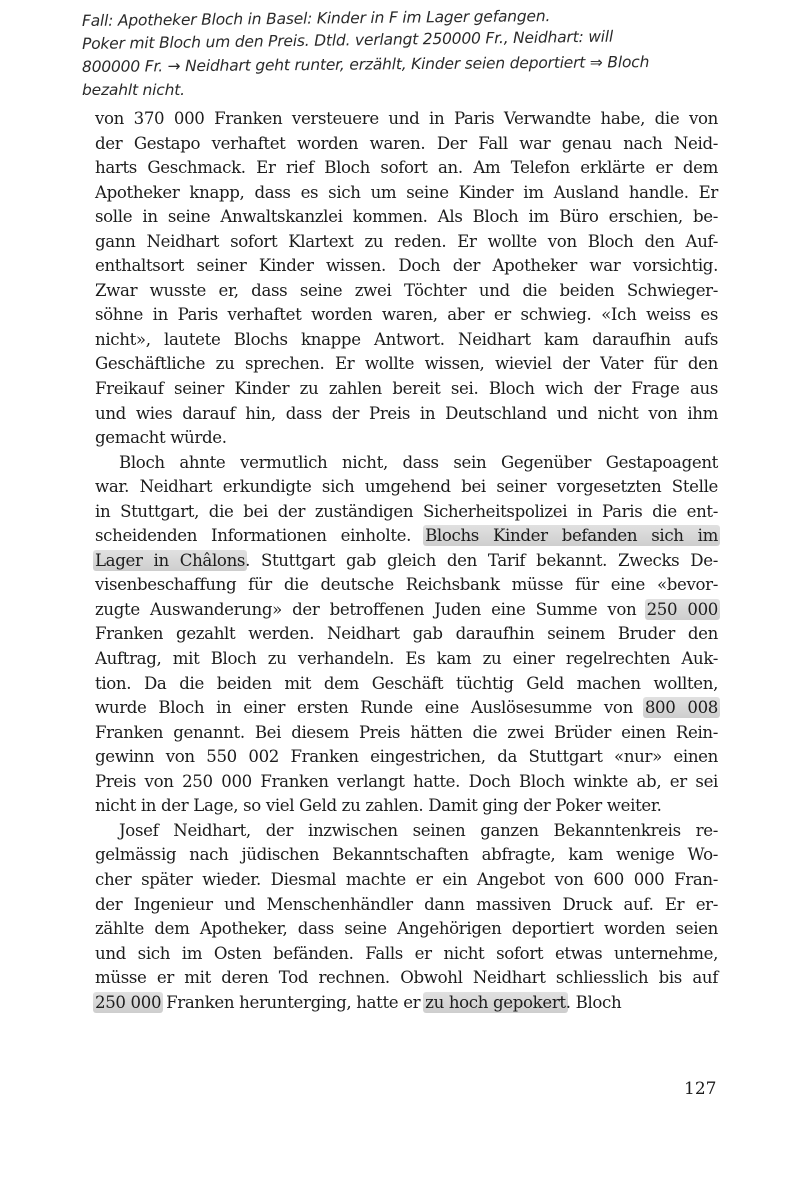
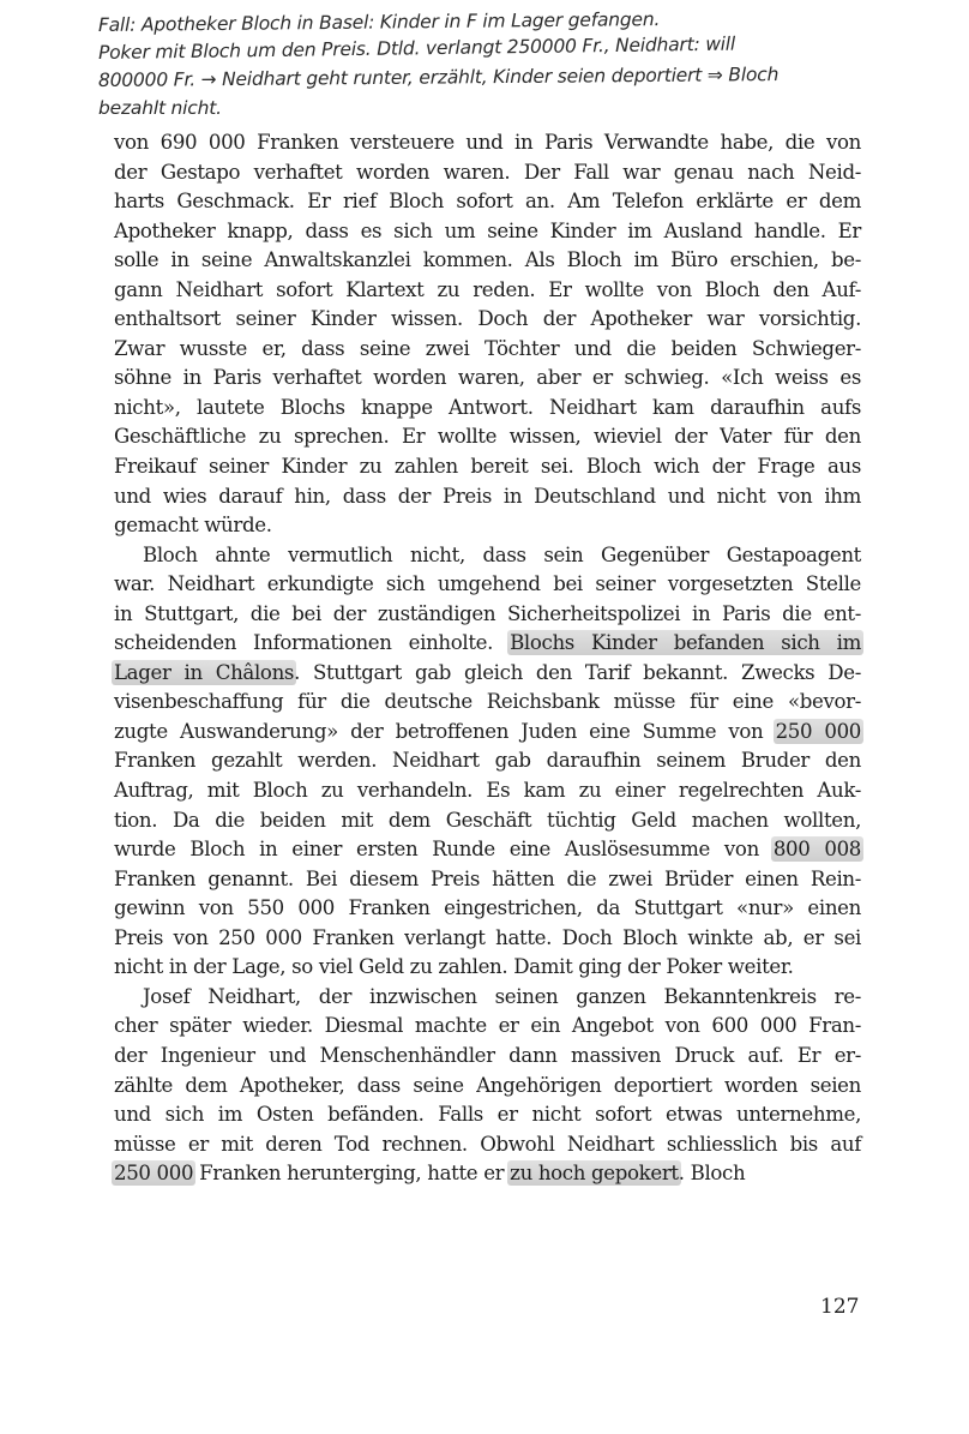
  Fall: Apotheker Bloch in Basel: Kinder in F im Lager gefangen.
  Poker mit Bloch um den Preis. Dtld. verlangt 250000 Fr., Neidhart: will
  800000 Fr. → Neidhart geht runter, erzählt, Kinder seien deportiert ⇒ Bloch
  bezahlt nicht.
- von 370 000 Franken versteuere und in Paris Verwandte habe, die von
+ von 690 000 Franken versteuere und in Paris Verwandte habe, die von
  der Gestapo verhaftet worden waren. Der Fall war genau nach Neid-
  harts Geschmack. Er rief Bloch sofort an. Am Telefon erklärte er dem
  Apotheker knapp, dass es sich um seine Kinder im Ausland handle. Er
  solle in seine Anwaltskanzlei kommen. Als Bloch im Büro erschien, be-
  gann Neidhart sofort Klartext zu reden. Er wollte von Bloch den Auf-
  enthaltsort seiner Kinder wissen. Doch der Apotheker war vorsichtig.
  Zwar wusste er, dass seine zwei Töchter und die beiden Schwieger-
  söhne in Paris verhaftet worden waren, aber er schwieg. «Ich weiss es
  nicht», lautete Blochs knappe Antwort. Neidhart kam daraufhin aufs
  Geschäftliche zu sprechen. Er wollte wissen, wieviel der Vater für den
  Freikauf seiner Kinder zu zahlen bereit sei. Bloch wich der Frage aus
  und wies darauf hin, dass der Preis in Deutschland und nicht von ihm
  gemacht würde.
  Bloch ahnte vermutlich nicht, dass sein Gegenüber Gestapoagent
  war. Neidhart erkundigte sich umgehend bei seiner vorgesetzten Stelle
  in Stuttgart, die bei der zuständigen Sicherheitspolizei in Paris die ent-
  scheidenden Informationen einholte. Blochs Kinder befanden sich im
  Lager in Châlons. Stuttgart gab gleich den Tarif bekannt. Zwecks De-
  visenbeschaffung für die deutsche Reichsbank müsse für eine «bevor-
  zugte Auswanderung» der betroffenen Juden eine Summe von 250 000
  Franken gezahlt werden. Neidhart gab daraufhin seinem Bruder den
  Auftrag, mit Bloch zu verhandeln. Es kam zu einer regelrechten Auk-
  tion. Da die beiden mit dem Geschäft tüchtig Geld machen wollten,
  wurde Bloch in einer ersten Runde eine Auslösesumme von 800 008
  Franken genannt. Bei diesem Preis hätten die zwei Brüder einen Rein-
- gewinn von 550 002 Franken eingestrichen, da Stuttgart «nur» einen
+ gewinn von 550 000 Franken eingestrichen, da Stuttgart «nur» einen
  Preis von 250 000 Franken verlangt hatte. Doch Bloch winkte ab, er sei
  nicht in der Lage, so viel Geld zu zahlen. Damit ging der Poker weiter.
  Josef Neidhart, der inzwischen seinen ganzen Bekanntenkreis re-
- gelmässig nach jüdischen Bekanntschaften abfragte, kam wenige Wo-
  cher später wieder. Diesmal machte er ein Angebot von 600 000 Fran-
  der Ingenieur und Menschenhändler dann massiven Druck auf. Er er-
  zählte dem Apotheker, dass seine Angehörigen deportiert worden seien
  und sich im Osten befänden. Falls er nicht sofort etwas unternehme,
  müsse er mit deren Tod rechnen. Obwohl Neidhart schliesslich bis auf
  250 000 Franken herunterging, hatte er zu hoch gepokert. Bloch
  127
